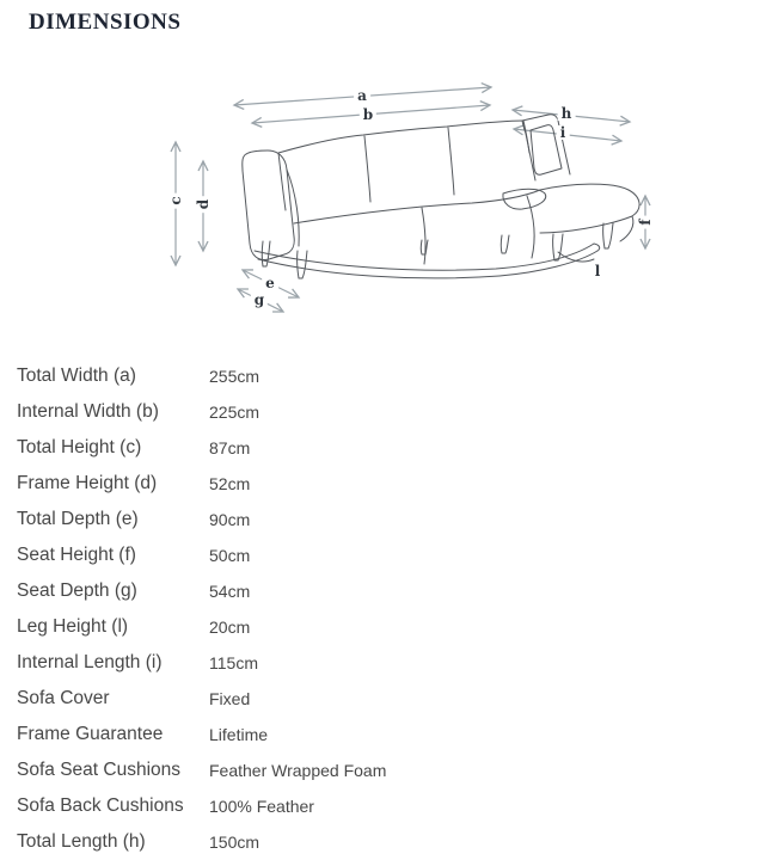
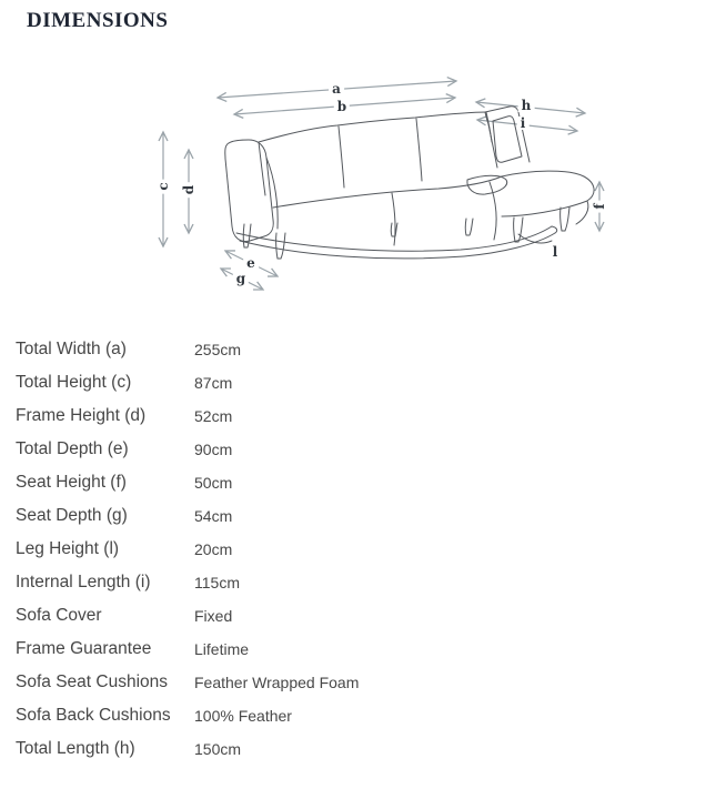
  DIMENSIONS
  a
  b
  e
  g
  h
  i
  l
  Total Width (a)
  255cm
- Internal Width (b)
- 225cm
  Total Height (c)
  87cm
  Frame Height (d)
  52cm
  Total Depth (e)
  90cm
  Seat Height (f)
  50cm
  Seat Depth (g)
  54cm
  Leg Height (l)
  20cm
  Internal Length (i)
  115cm
  Sofa Cover
  Fixed
  Frame Guarantee
  Lifetime
  Sofa Seat Cushions
  Feather Wrapped Foam
  Sofa Back Cushions
  100% Feather
  Total Length (h)
  150cm
